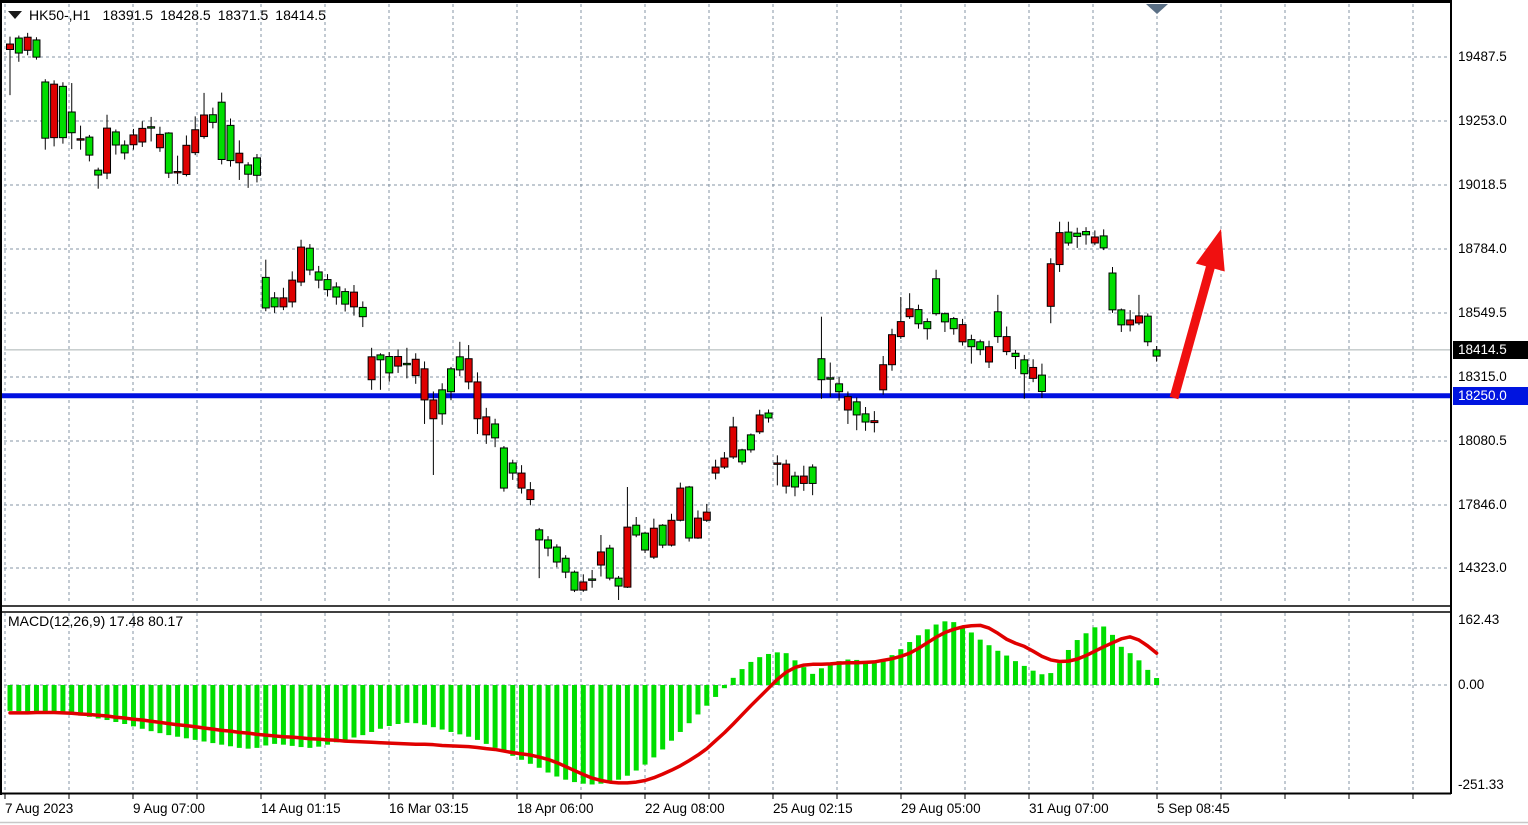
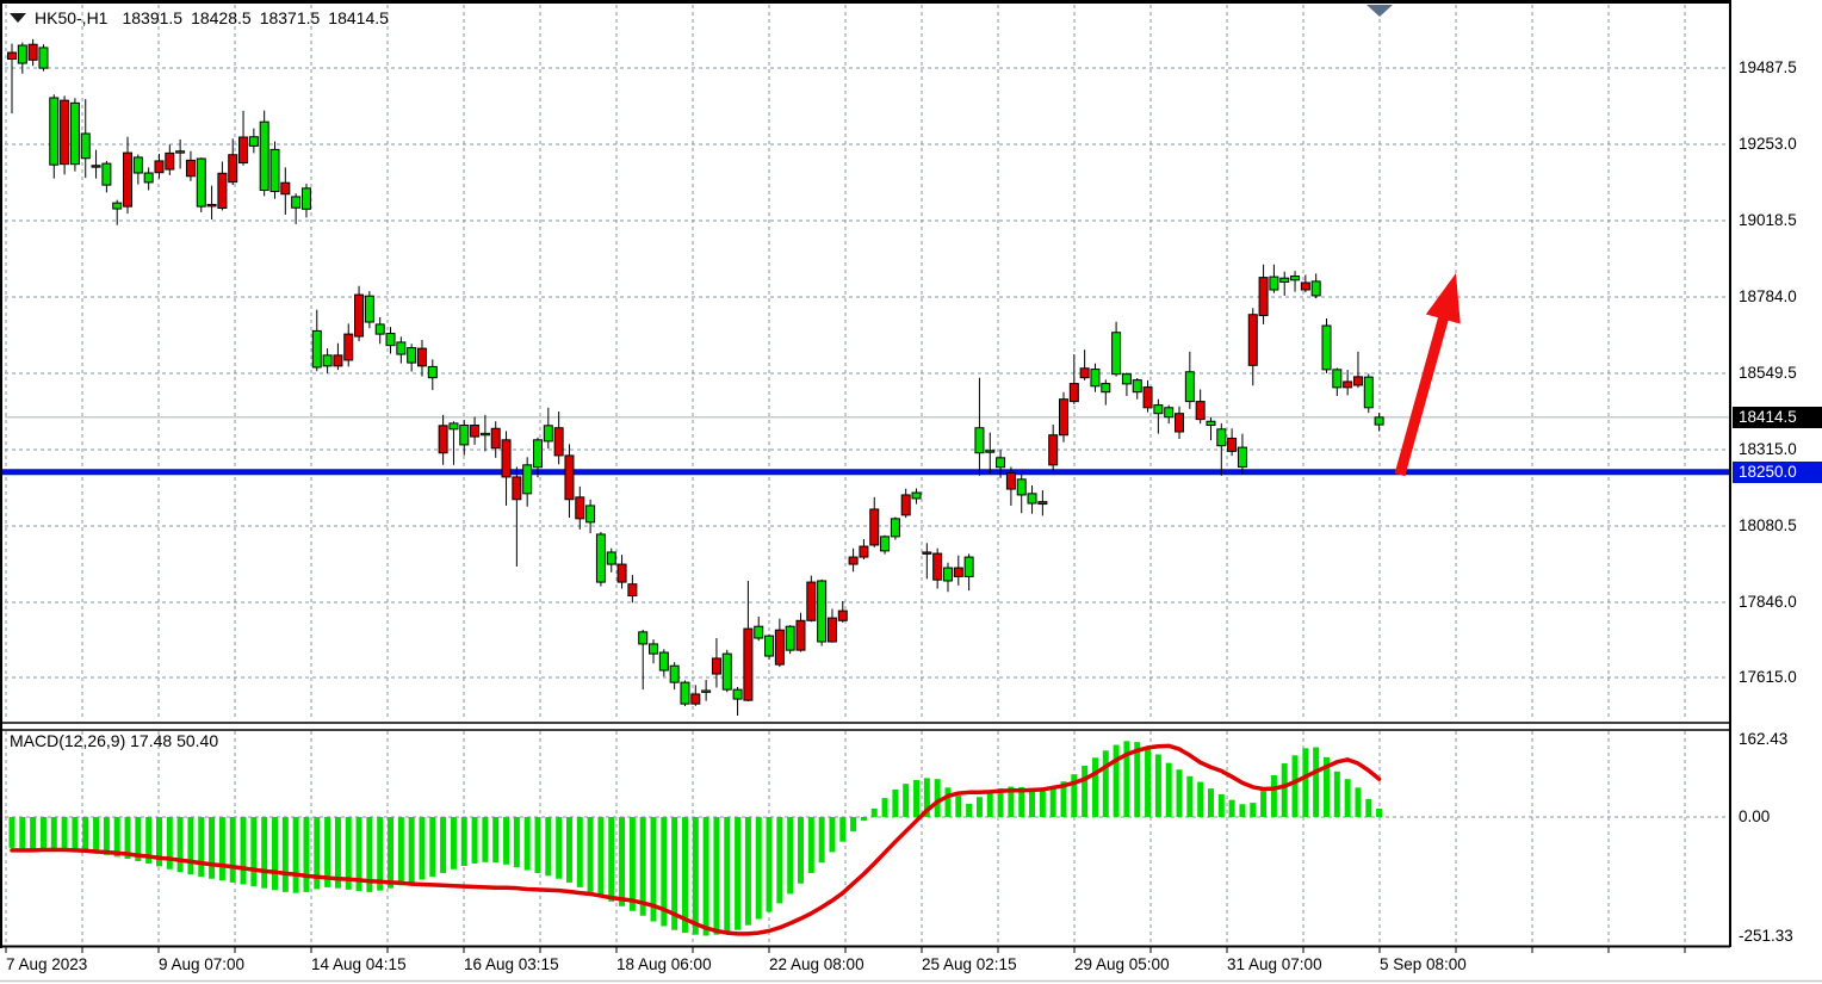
  HK50-,H1 18391.5 18428.5 18371.5 18414.5
- MACD(12,26,9) 17.48 80.17
+ MACD(12,26,9) 17.48 50.40
  19487.5
  19253.0
  19018.5
  18784.0
  18549.5
  18315.0
  18080.5
  17846.0
- 14323.0
+ 17615.0
  162.43
  0.00
  -251.33
  7 Aug 2023
  9 Aug 07:00
- 14 Aug 01:15
+ 14 Aug 04:15
- 16 Mar 03:15
+ 16 Aug 03:15
- 18 Apr 06:00
+ 18 Aug 06:00
  22 Aug 08:00
  25 Aug 02:15
  29 Aug 05:00
  31 Aug 07:00
- 5 Sep 08:45
+ 5 Sep 08:00
  18414.5
  18250.0
